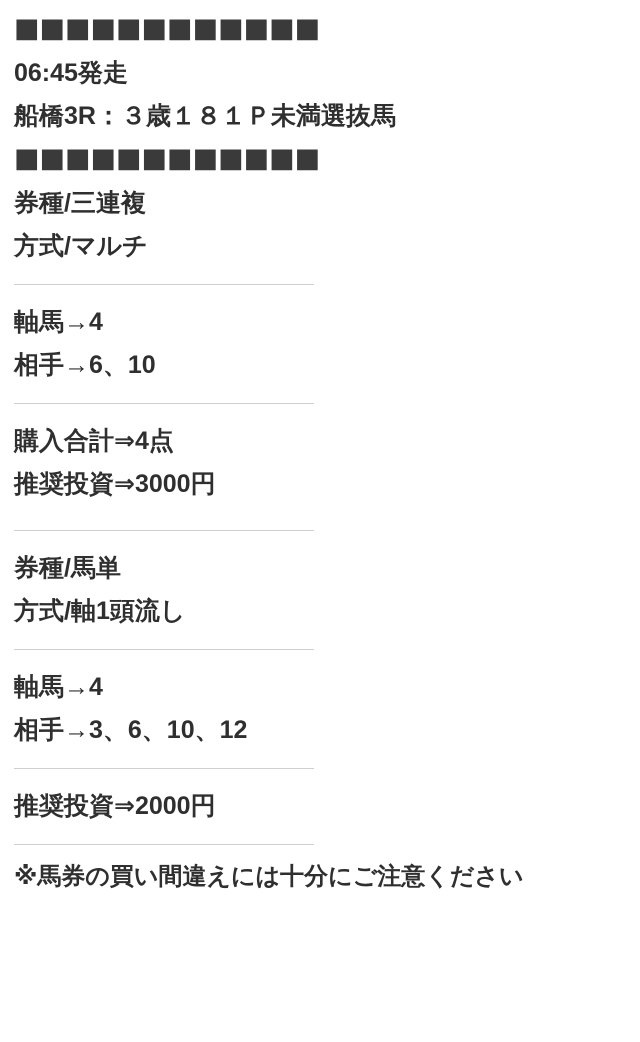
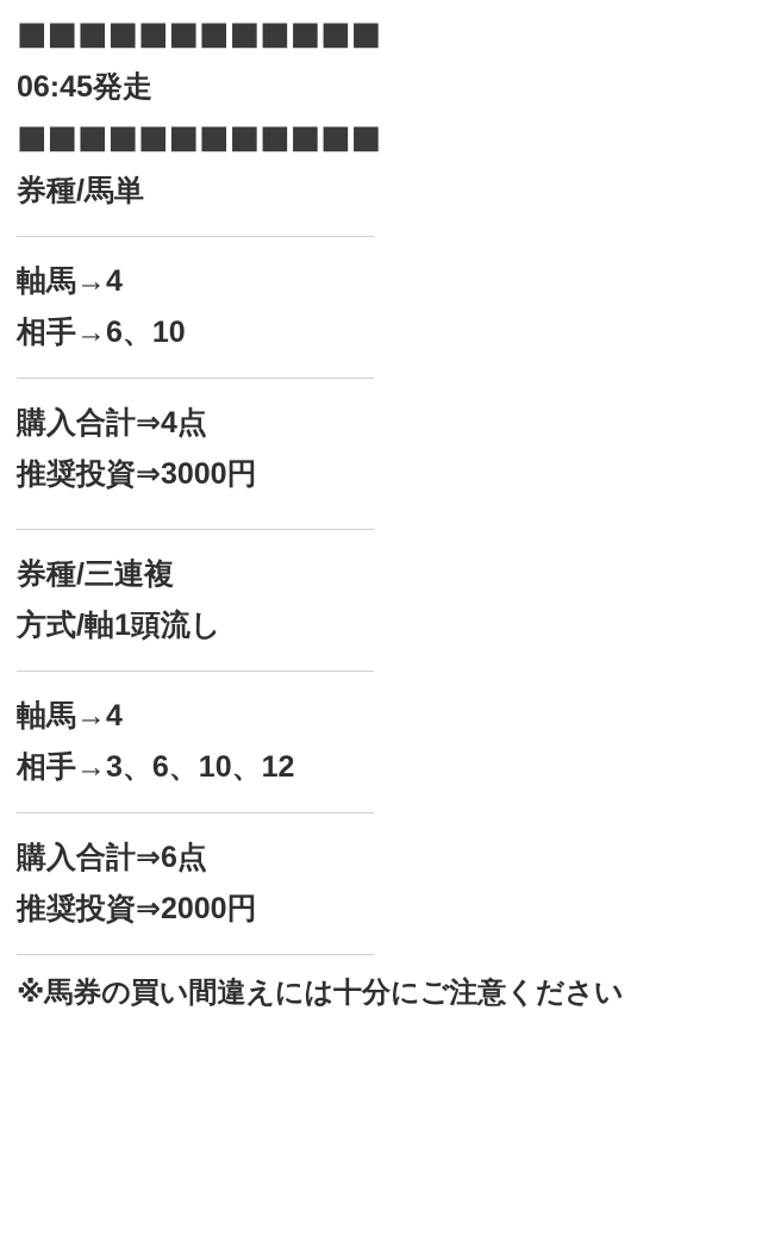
  ■■■■■■■■■■■■
  06:45発走
- 船橋3R：３歳１８１Ｐ未満選抜馬
  ■■■■■■■■■■■■
- 券種/三連複
+ 券種/馬単
- 方式/マルチ
  軸馬→4
  相手→6、10
  購入合計⇒4点
  推奨投資⇒3000円
- 券種/馬単
+ 券種/三連複
  方式/軸1頭流し
  軸馬→4
  相手→3、6、10、12
+ 購入合計⇒6点
  推奨投資⇒2000円
  ※馬券の買い間違えには十分にご注意ください
